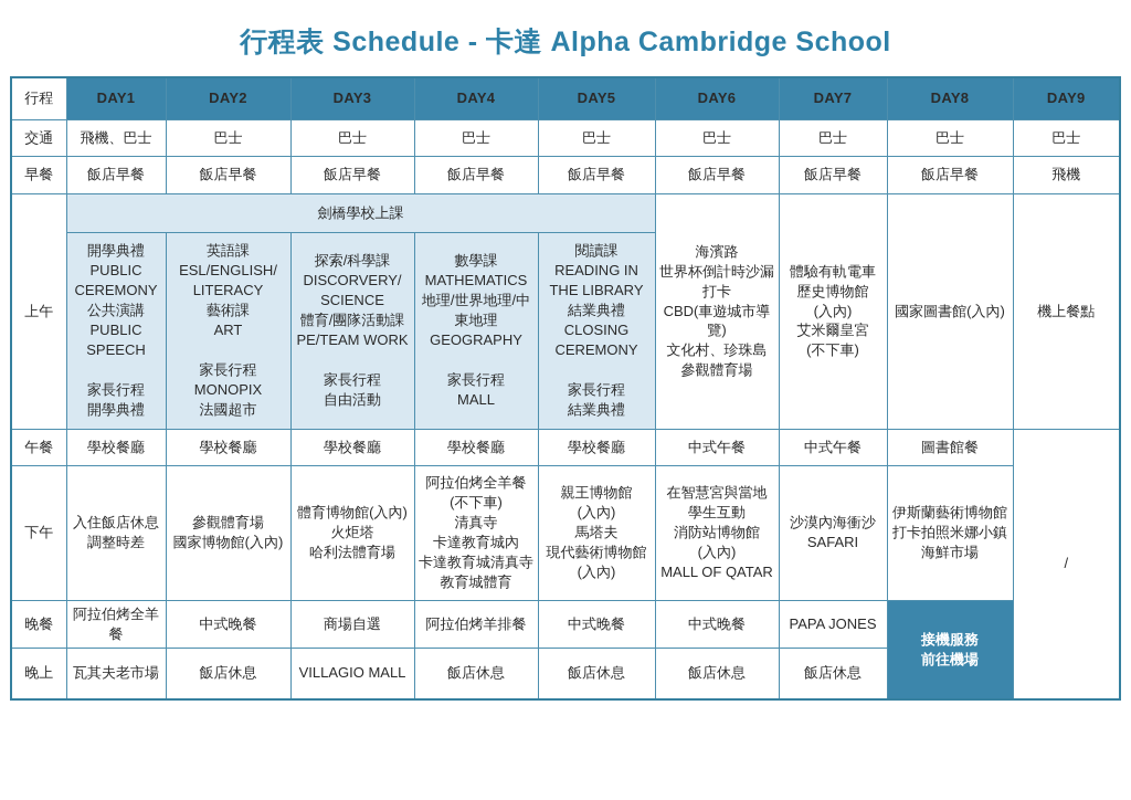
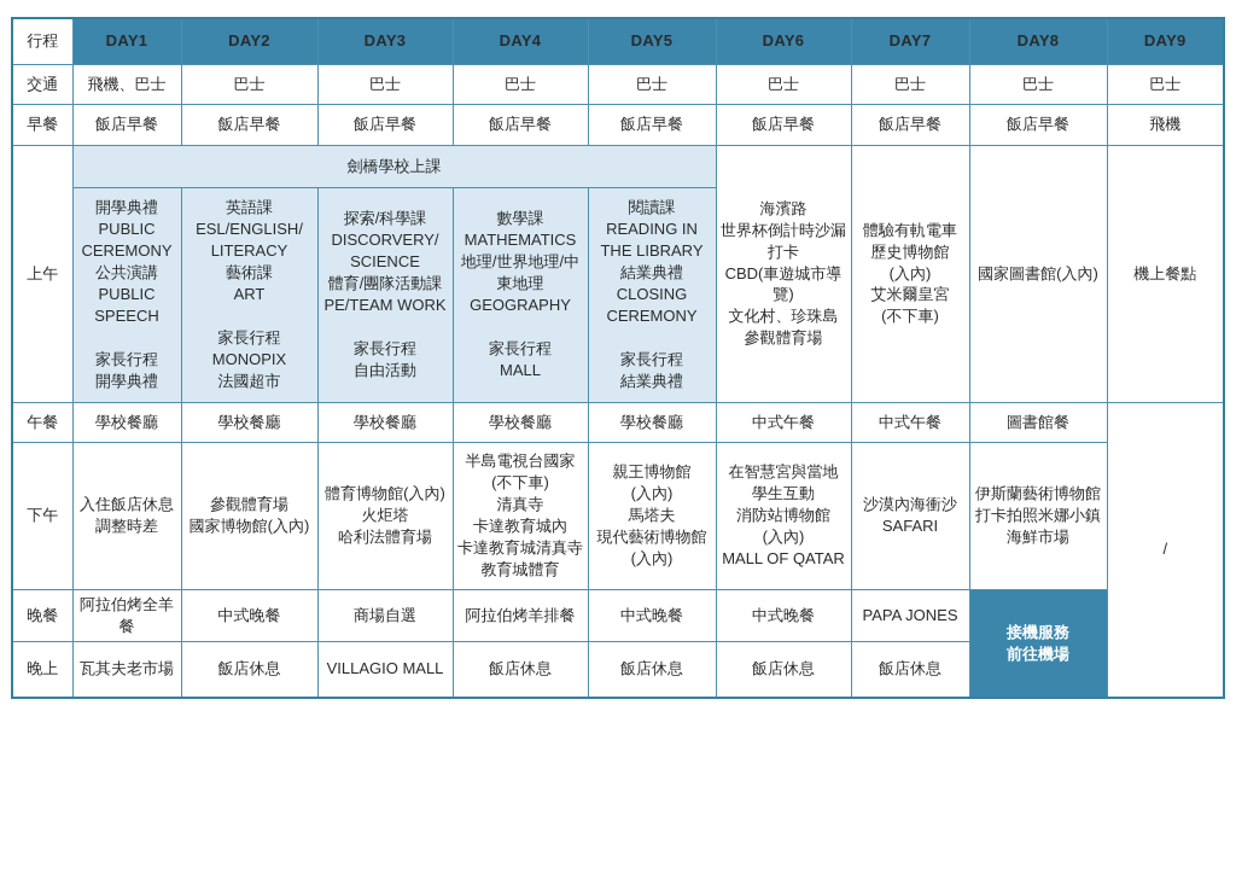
- 行程表 Schedule - 卡達 Alpha Cambridge School
  行程	DAY1	DAY2	DAY3	DAY4	DAY5	DAY6	DAY7	DAY8	DAY9
  交通	飛機、巴士	巴士	巴士	巴士	巴士	巴士	巴士	巴士	巴士
  早餐	飯店早餐	飯店早餐	飯店早餐	飯店早餐	飯店早餐	飯店早餐	飯店早餐	飯店早餐	飛機
  上午	劍橋學校上課	海濱路 世界杯倒計時沙漏打卡 CBD(車遊城市導覽) 文化村、珍珠島 參觀體育場	體驗有軌電車 歷史博物館 (入內) 艾米爾皇宮 (不下車)	國家圖書館(入內)	機上餐點
  開學典禮 PUBLIC CEREMONY 公共演講 PUBLIC SPEECH 家長行程 開學典禮	英語課 ESL/ENGLISH/ LITERACY 藝術課 ART 家長行程 MONOPIX 法國超市	探索/科學課 DISCORVERY/ SCIENCE 體育/團隊活動課 PE/TEAM WORK 家長行程 自由活動	數學課 MATHEMATICS 地理/世界地理/中東地理 GEOGRAPHY 家長行程 MALL	閱讀課 READING IN THE LIBRARY 結業典禮 CLOSING CEREMONY 家長行程 結業典禮
  午餐	學校餐廳	學校餐廳	學校餐廳	學校餐廳	學校餐廳	中式午餐	中式午餐	圖書館餐	/
- 下午	入住飯店休息 調整時差	參觀體育場 國家博物館(入內)	體育博物館(入內) 火炬塔 哈利法體育場	阿拉伯烤全羊餐 (不下車) 清真寺 卡達教育城內 卡達教育城清真寺 教育城體育	親王博物館 (入內) 馬塔夫 現代藝術博物館 (入內)	在智慧宮與當地 學生互動 消防站博物館 (入內) MALL OF QATAR	沙漠內海衝沙 SAFARI	伊斯蘭藝術博物館 打卡拍照米娜小鎮 海鮮市場
+ 下午	入住飯店休息 調整時差	參觀體育場 國家博物館(入內)	體育博物館(入內) 火炬塔 哈利法體育場	半島電視台國家 (不下車) 清真寺 卡達教育城內 卡達教育城清真寺 教育城體育	親王博物館 (入內) 馬塔夫 現代藝術博物館 (入內)	在智慧宮與當地 學生互動 消防站博物館 (入內) MALL OF QATAR	沙漠內海衝沙 SAFARI	伊斯蘭藝術博物館 打卡拍照米娜小鎮 海鮮市場
  晚餐	阿拉伯烤全羊餐	中式晚餐	商場自選	阿拉伯烤羊排餐	中式晚餐	中式晚餐	PAPA JONES	接機服務 前往機場
  晚上	瓦其夫老市場	飯店休息	VILLAGIO MALL	飯店休息	飯店休息	飯店休息	飯店休息
